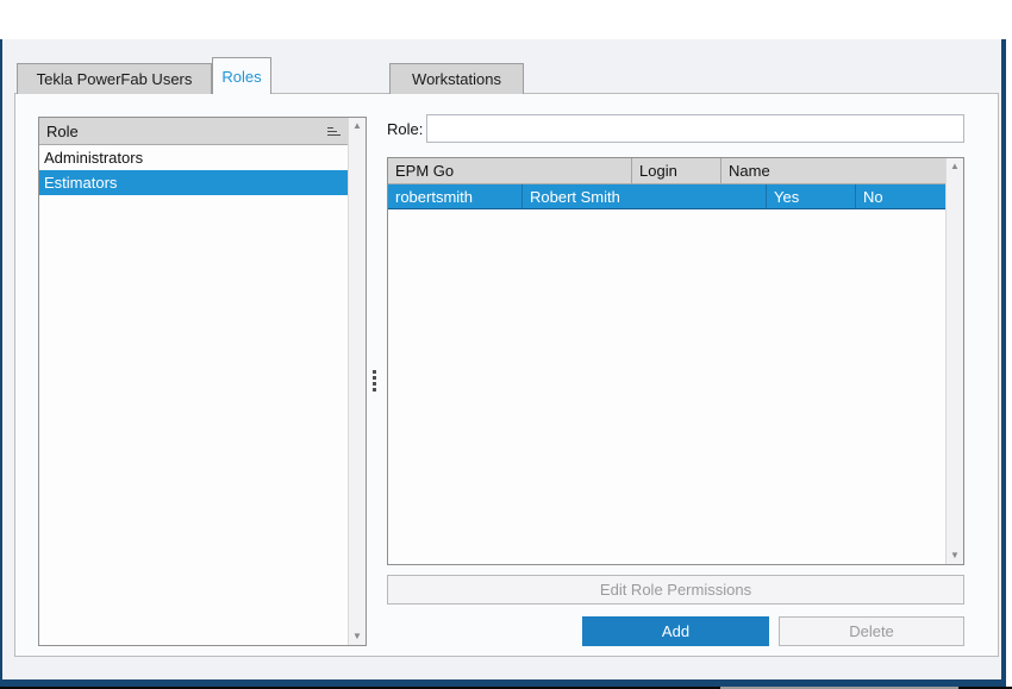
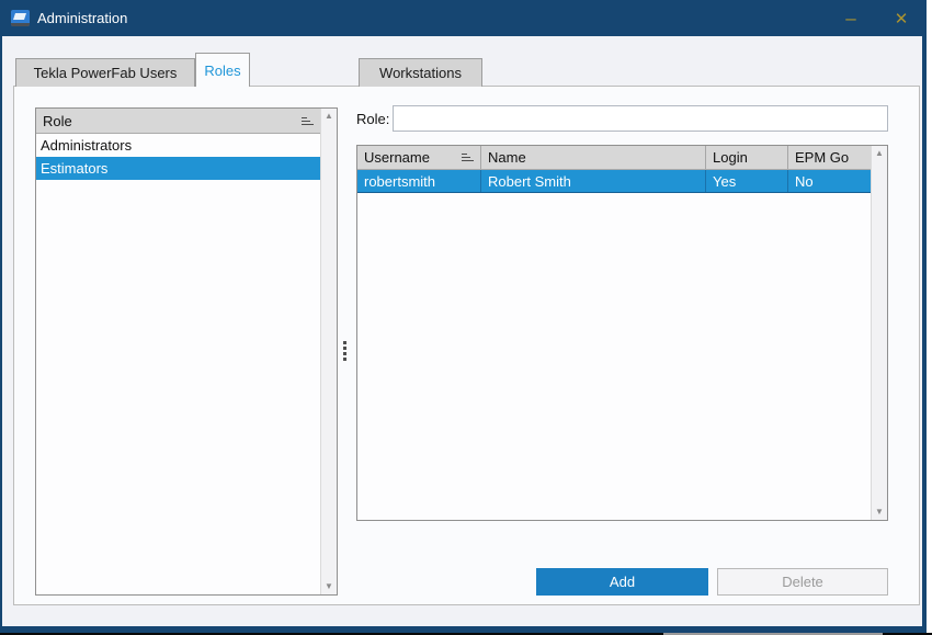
+ Administration
+ –
+ ✕
  Tekla PowerFab Users
  Roles
  Workstations
  Role
  Administrators
  Estimators
  ▲
  ▼
  Role:
+ Username
- EPM Go
+ Name
  Login
- Name
+ EPM Go
  robertsmith
  Robert Smith
  Yes
  No
  ▲
  ▼
- Edit Role Permissions
  Add
  Delete
